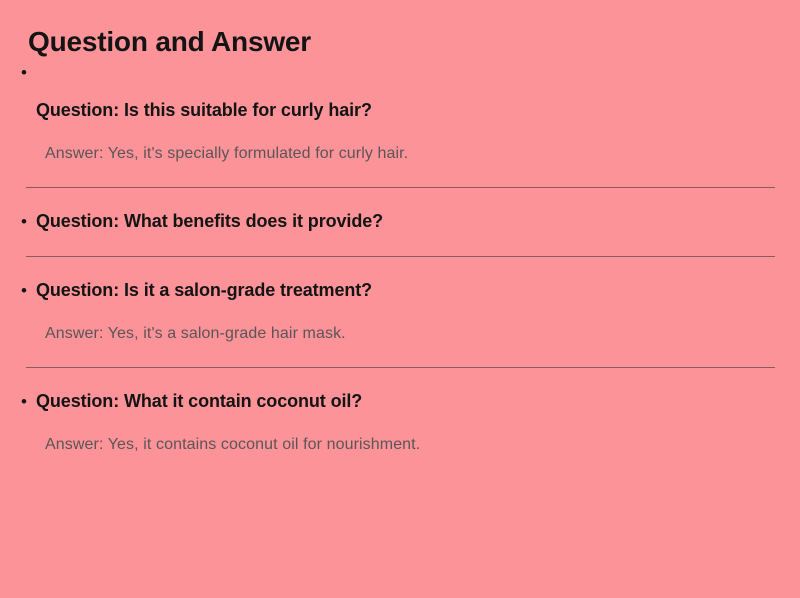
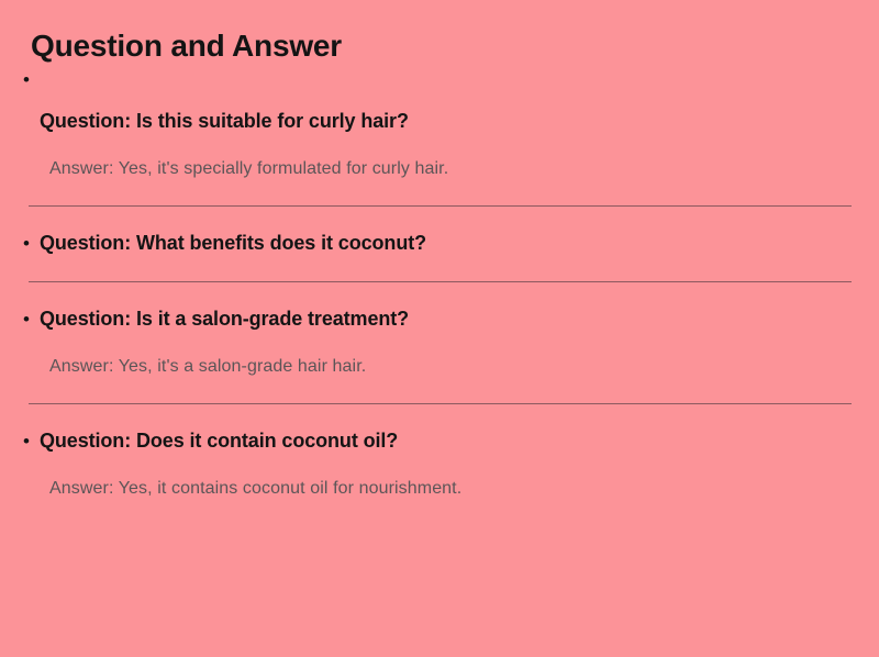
  Question and Answer
  •
  Question: Is this suitable for curly hair?
  Answer: Yes, it's specially formulated for curly hair.
  •
- Question: What benefits does it provide?
+ Question: What benefits does it coconut?
  •
  Question: Is it a salon-grade treatment?
- Answer: Yes, it's a salon-grade hair mask.
+ Answer: Yes, it's a salon-grade hair hair.
  •
- Question: What it contain coconut oil?
+ Question: Does it contain coconut oil?
  Answer: Yes, it contains coconut oil for nourishment.
